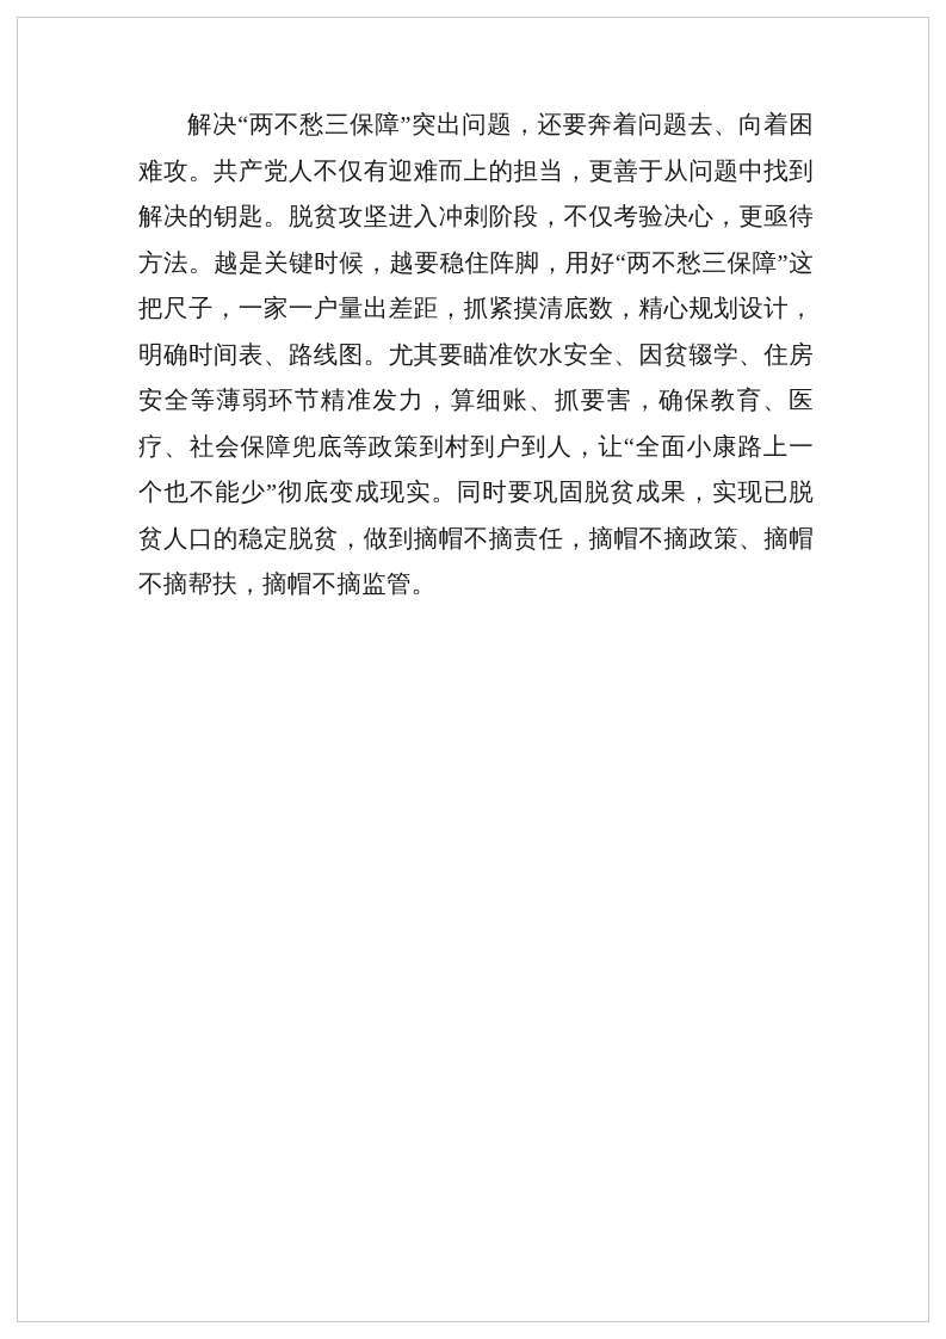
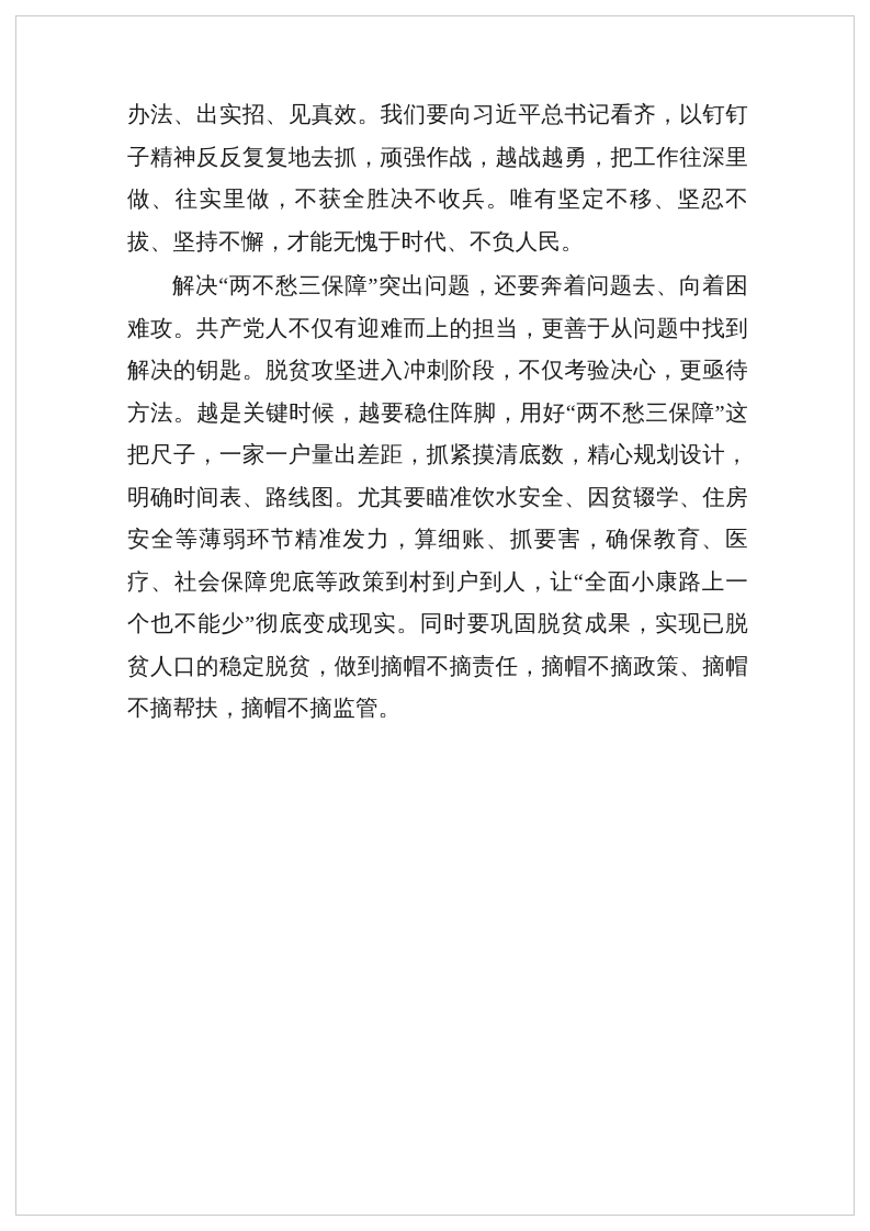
+ 办法、出实招、见真效。我们要向习近平总书记看齐，以钉钉子精神反反复复地去抓，顽强作战，越战越勇，把工作往深里做、往实里做，不获全胜决不收兵。唯有坚定不移、坚忍不拔、坚持不懈，才能无愧于时代、不负人民。
  解决“两不愁三保障”突出问题，还要奔着问题去、向着困难攻。共产党人不仅有迎难而上的担当，更善于从问题中找到解决的钥匙。脱贫攻坚进入冲刺阶段，不仅考验决心，更亟待方法。越是关键时候，越要稳住阵脚，用好“两不愁三保障”这把尺子，一家一户量出差距，抓紧摸清底数，精心规划设计，明确时间表、路线图。尤其要瞄准饮水安全、因贫辍学、住房安全等薄弱环节精准发力，算细账、抓要害，确保教育、医疗、社会保障兜底等政策到村到户到人，让“全面小康路上一个也不能少”彻底变成现实。同时要巩固脱贫成果，实现已脱贫人口的稳定脱贫，做到摘帽不摘责任，摘帽不摘政策、摘帽不摘帮扶，摘帽不摘监管。
